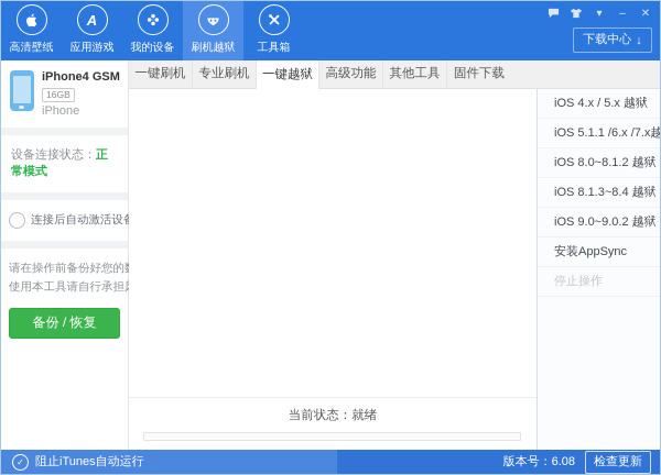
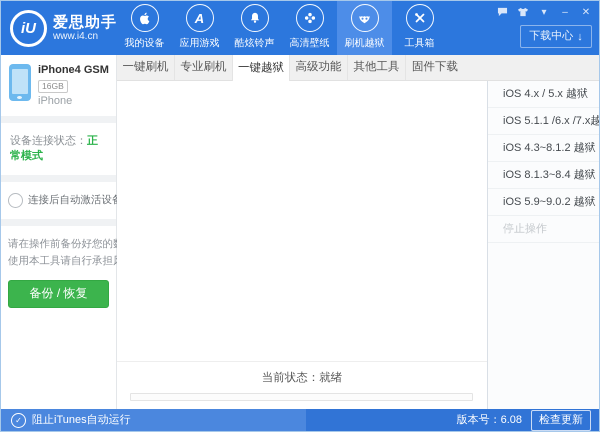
+ iU
+ 爱思助手
+ www.i4.cn
- 高清壁纸
+ 我的设备
  A
  应用游戏
+ 酷炫铃声
- 我的设备
+ 高清壁纸
  刷机越狱
  工具箱
  ▾
  –
  ✕
  下载中心
  ↓
  iPhone4 GSM
  16GB
  iPhone
  设备连接状态：正常模式
  连接后自动激活设
  请在操作前备份好您的
  使用本工具请自行承担
  备份 / 恢复
  一键刷机
  专业刷机
  一键越狱
  高级功能
  其他工具
  固件下载
  当前状态：就绪
  iOS 4.x / 5.x 越狱
  iOS 5.1.1 /6.x /7.x越
- iOS 8.0~8.1.2 越狱
+ iOS 4.3~8.1.2 越狱
  iOS 8.1.3~8.4 越狱
- iOS 9.0~9.0.2 越狱
+ iOS 5.9~9.0.2 越狱
- 安装AppSync
  停止操作
  ✓
  阻止iTunes自动运行
  版本号：6.08
  检查更新
